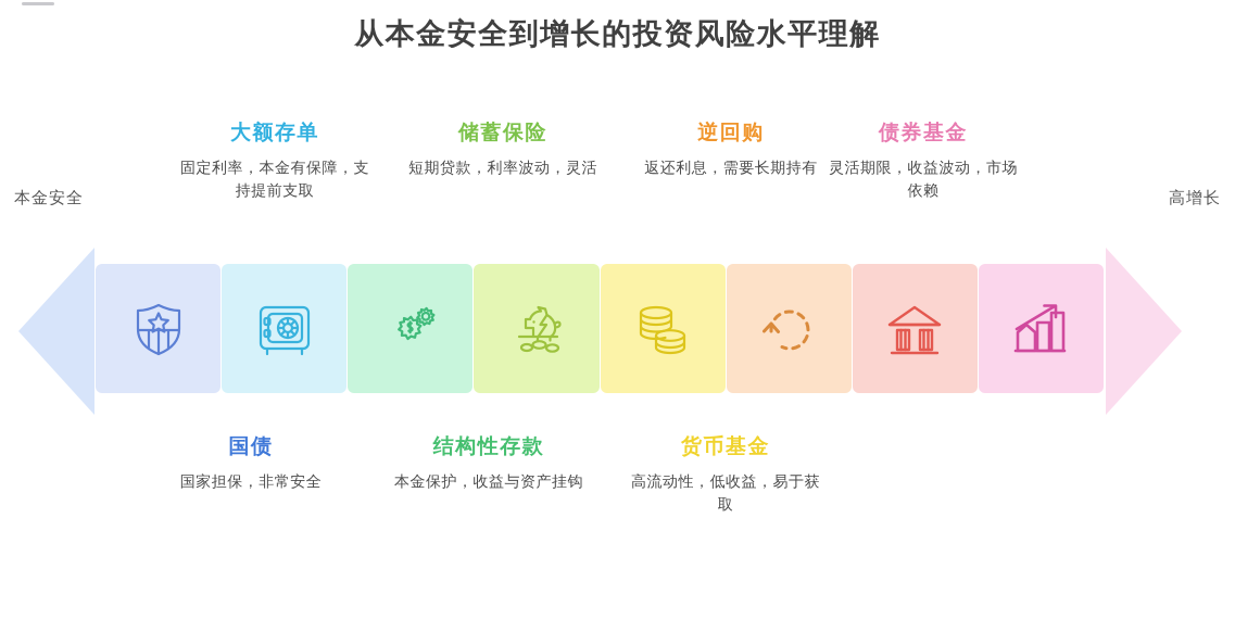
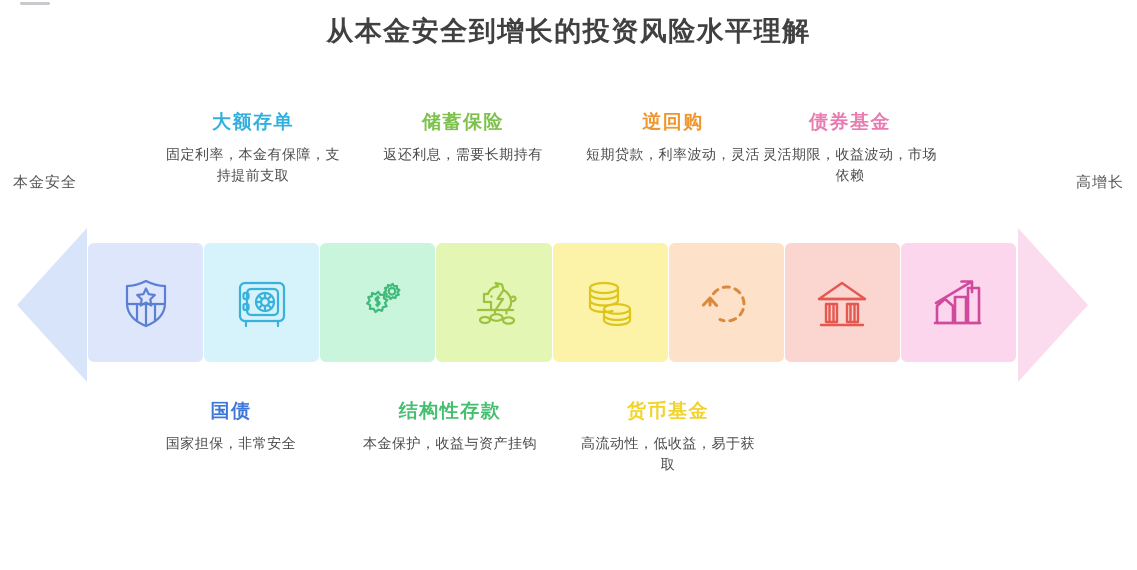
  从本金安全到增长的投资风险水平理解
  本金安全
  高增长
  大额存单
  固定利率，本金有保障，支持提前支取
  储蓄保险
- 短期贷款，利率波动，灵活
+ 返还利息，需要长期持有
  逆回购
- 返还利息，需要长期持有
+ 短期贷款，利率波动，灵活
  债券基金
  灵活期限，收益波动，市场依赖
  国债
  国家担保，非常安全
  结构性存款
  本金保护，收益与资产挂钩
  货币基金
  高流动性，低收益，易于获取
